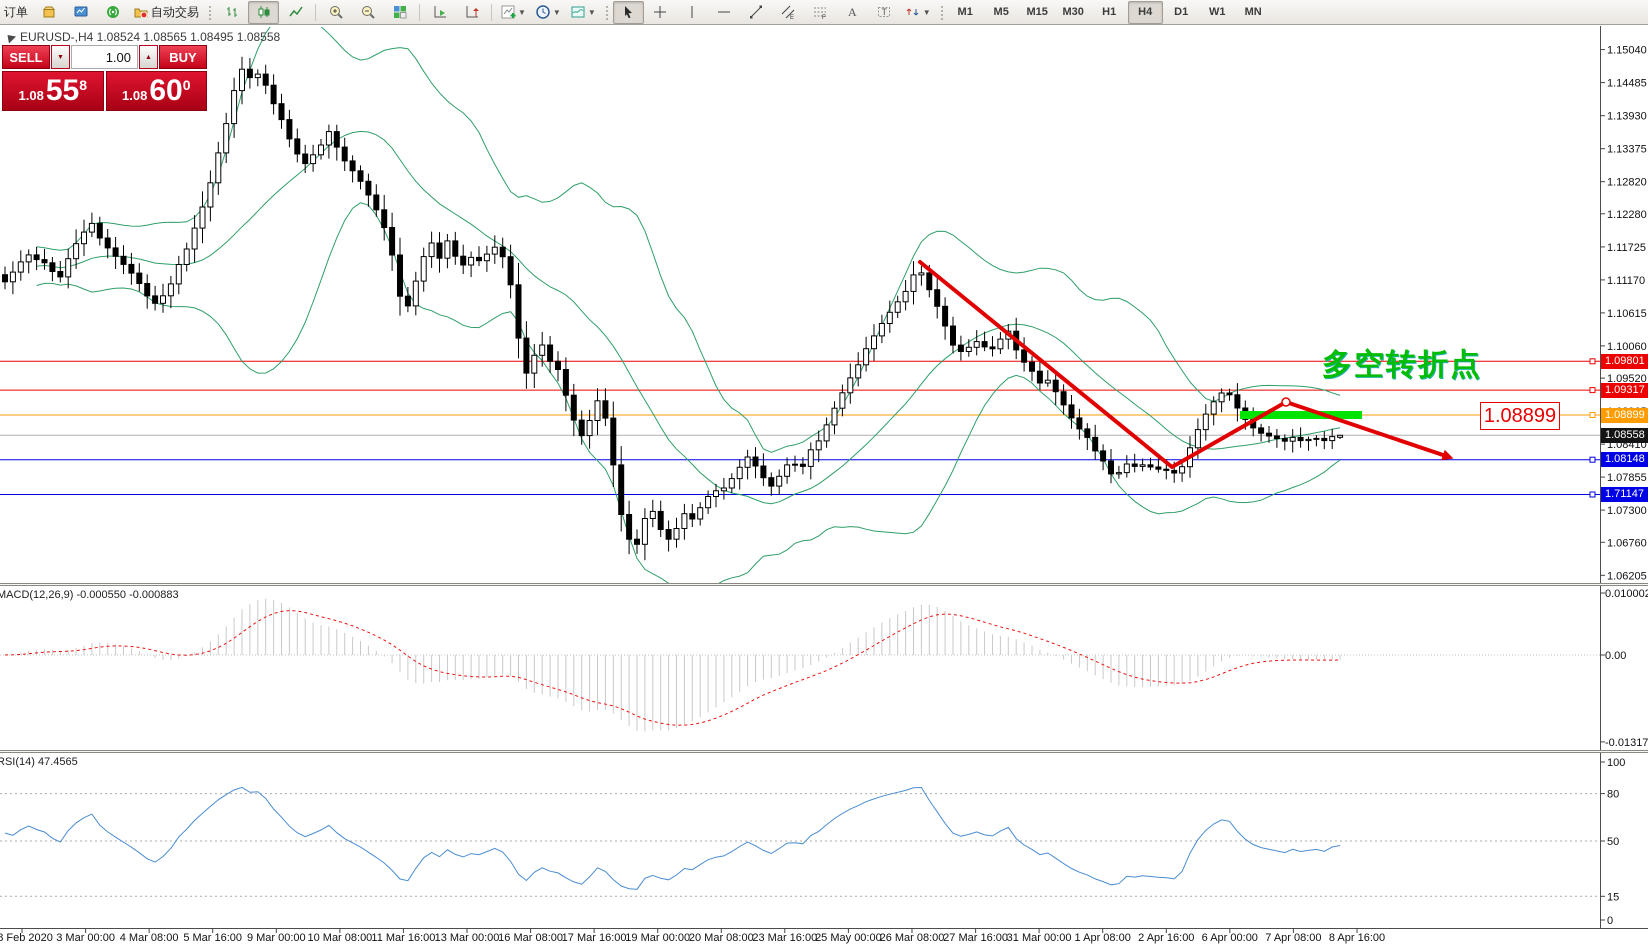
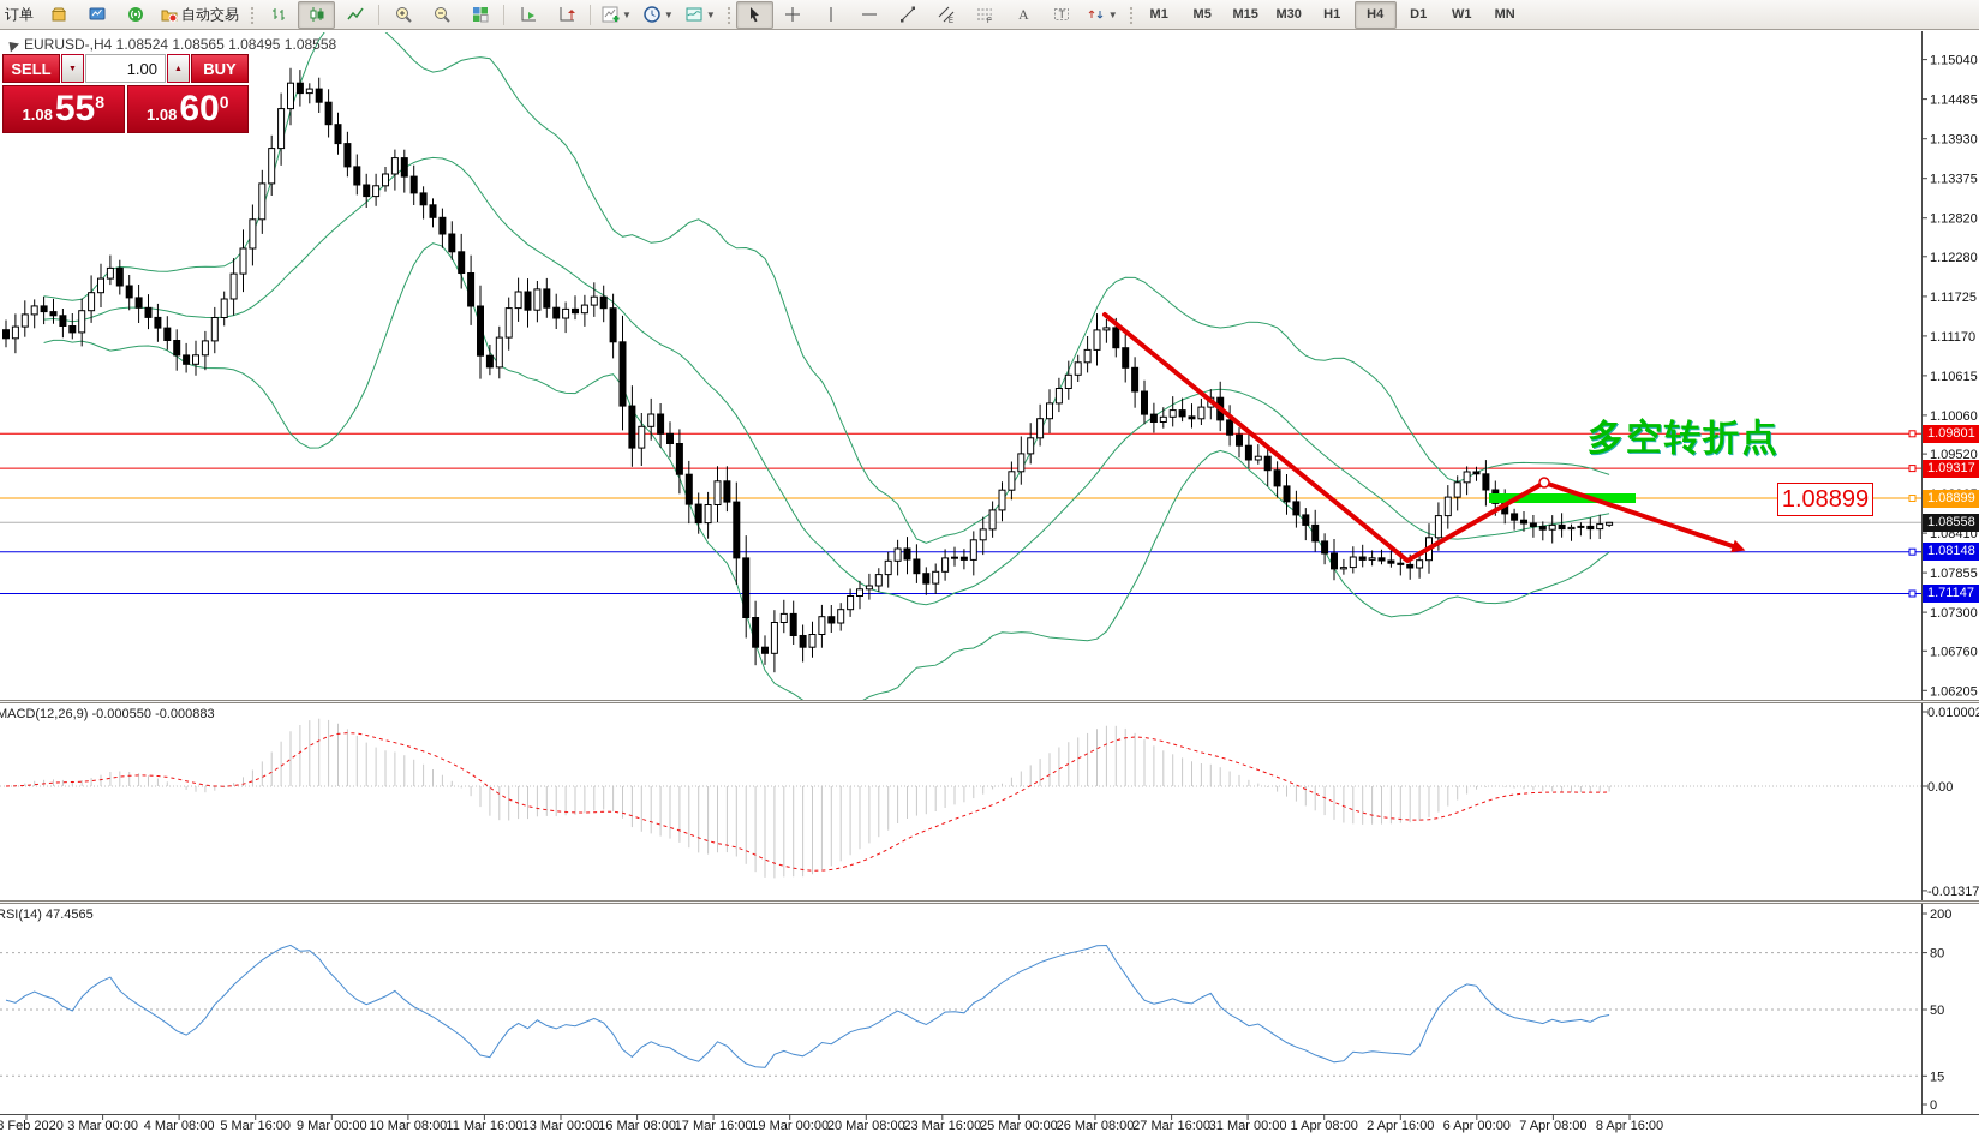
  订单
  自动交易
  ▼
  ▼
  ▼
  A
  T
  ▼
  M1
  M5
  M15
  M30
  H1
  H4
  D1
  W1
  MN
  1.15040
  1.14485
  1.13930
  1.13375
  1.12820
  1.12280
  1.11725
  1.11170
  1.10615
  1.10060
  1.09520
  1.08410
  1.07855
  1.07300
  1.06760
  1.06205
  0.01000
  0.00
  -0.01317
- 100
+ 200
  80
  50
  15
  0
  8 Feb 2020
  3 Mar 00:00
  4 Mar 08:00
  5 Mar 16:00
  9 Mar 00:00
  10 Mar 08:00
  11 Mar 16:00
  13 Mar 00:00
  16 Mar 08:00
  17 Mar 16:00
  19 Mar 00:00
  20 Mar 08:00
  23 Mar 16:00
- 25 May 00:00
+ 25 Mar 00:00
  26 Mar 08:00
  27 Mar 16:00
  31 Mar 00:00
  1 Apr 08:00
  2 Apr 16:00
  6 Apr 00:00
  7 Apr 08:00
  8 Apr 16:00
  EURUSD-,H4 1.08524 1.08565 1.08495 1.08558
  SELL
  1.00
  BUY
  1.08
  55
  8
  1.08
  60
  0
  MACD(12,26,9) -0.000550 -0.000883
  RSI(14) 47.4565
  多空转折点
  1.08899
  1.09801
  1.09317
  1.08899
  1.08558
  1.08148
  1.71147
